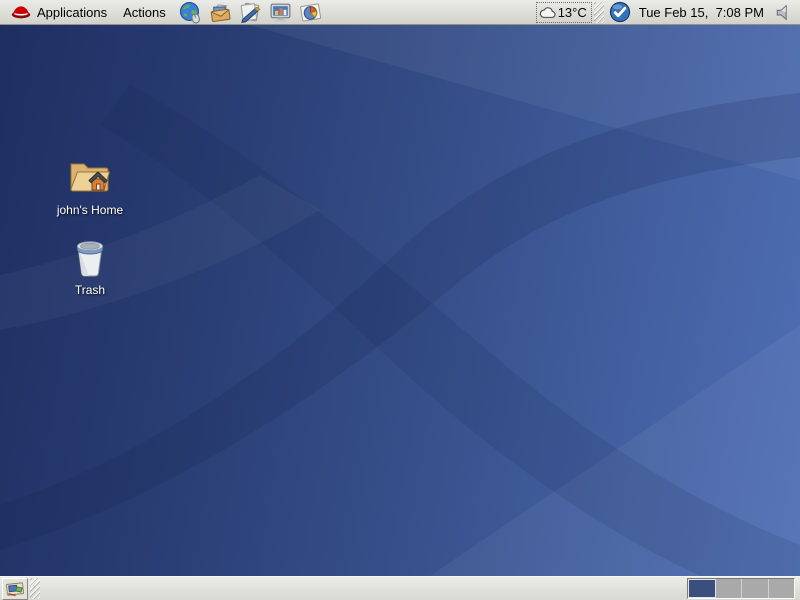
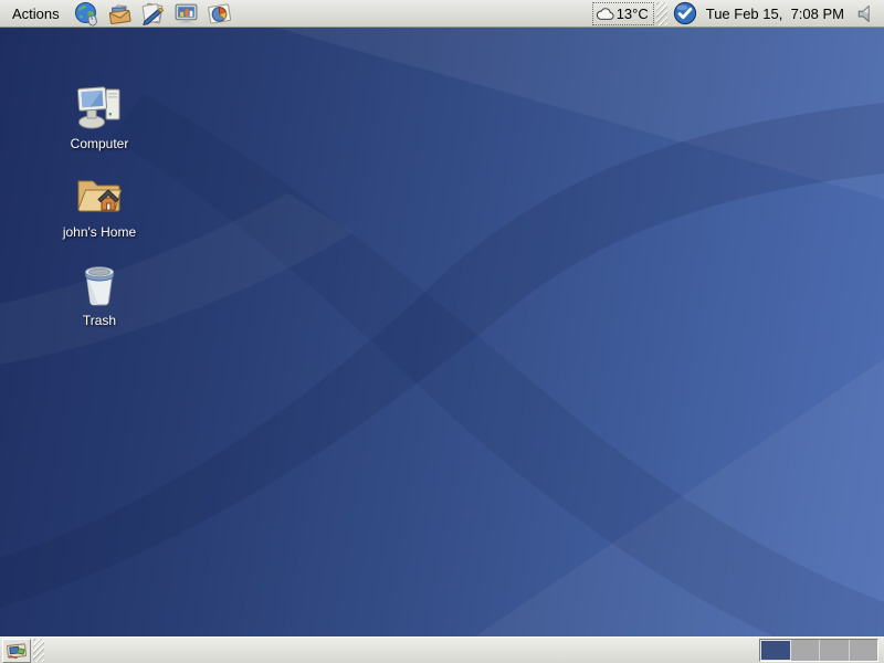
- Applications
  Actions
  13°C
  Tue Feb 15, 7:08 PM
+ Computer
  john's Home
  Trash
